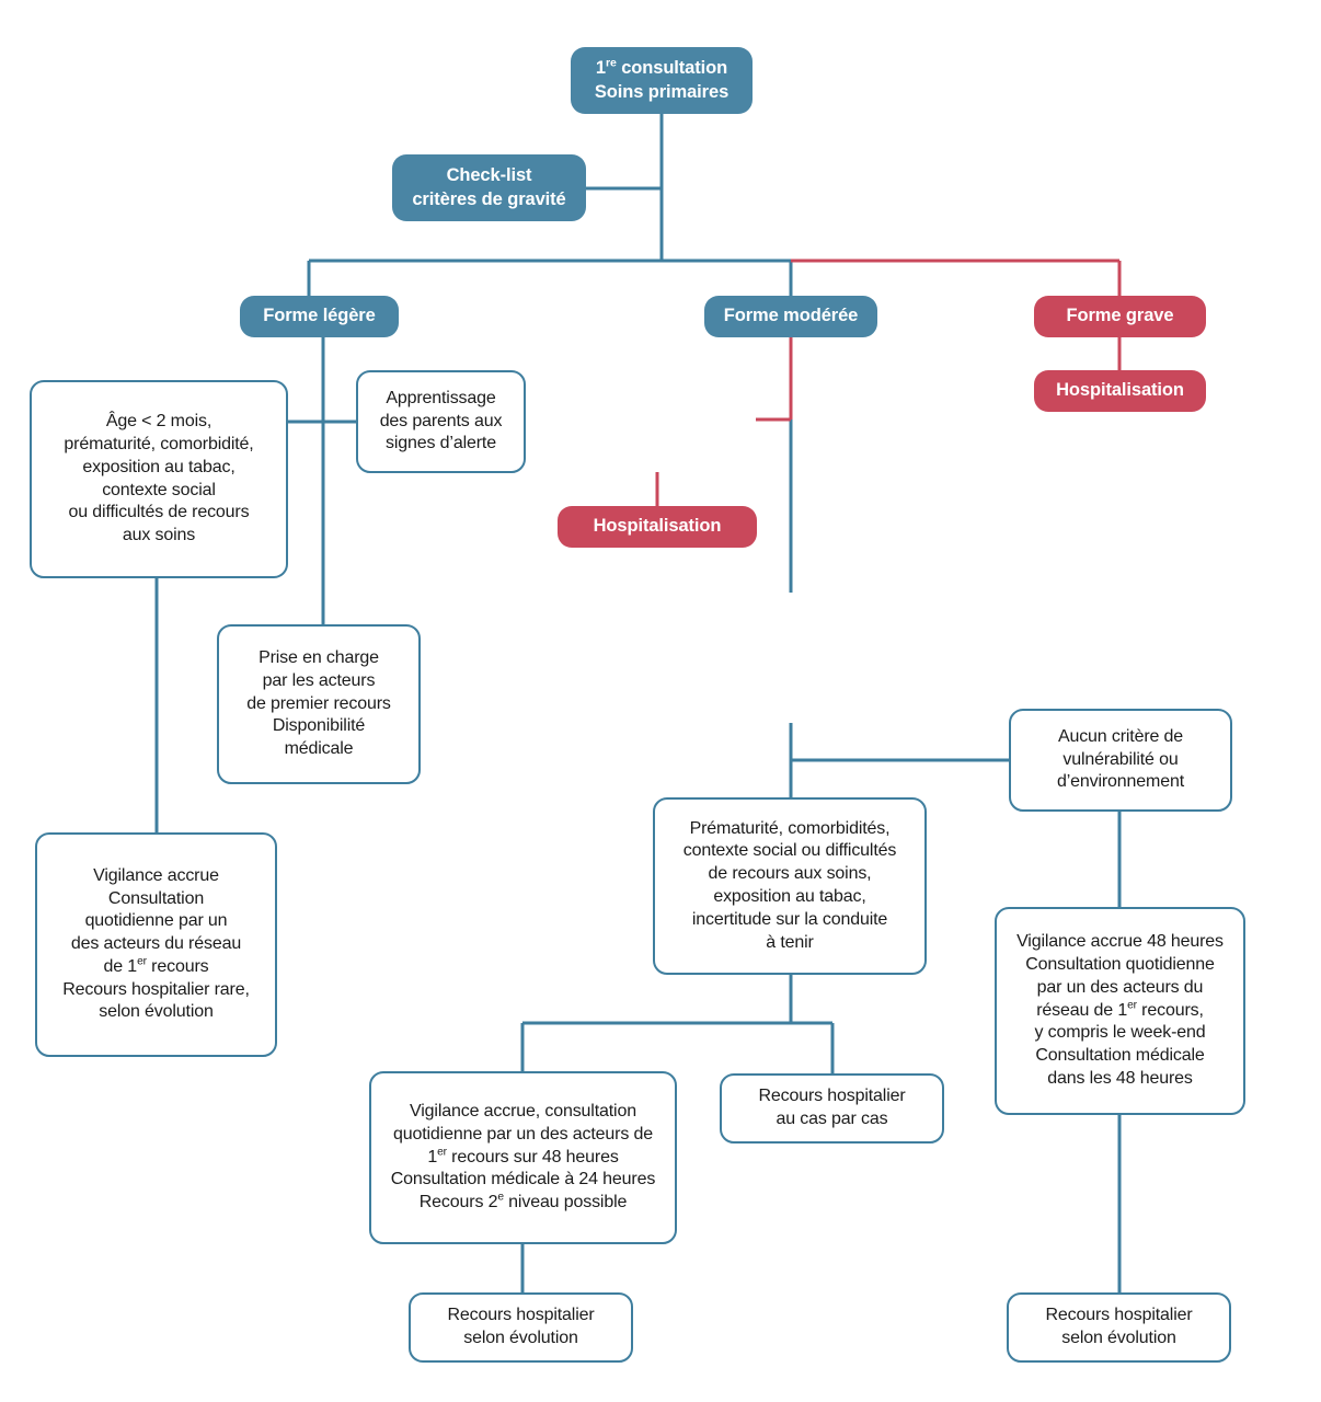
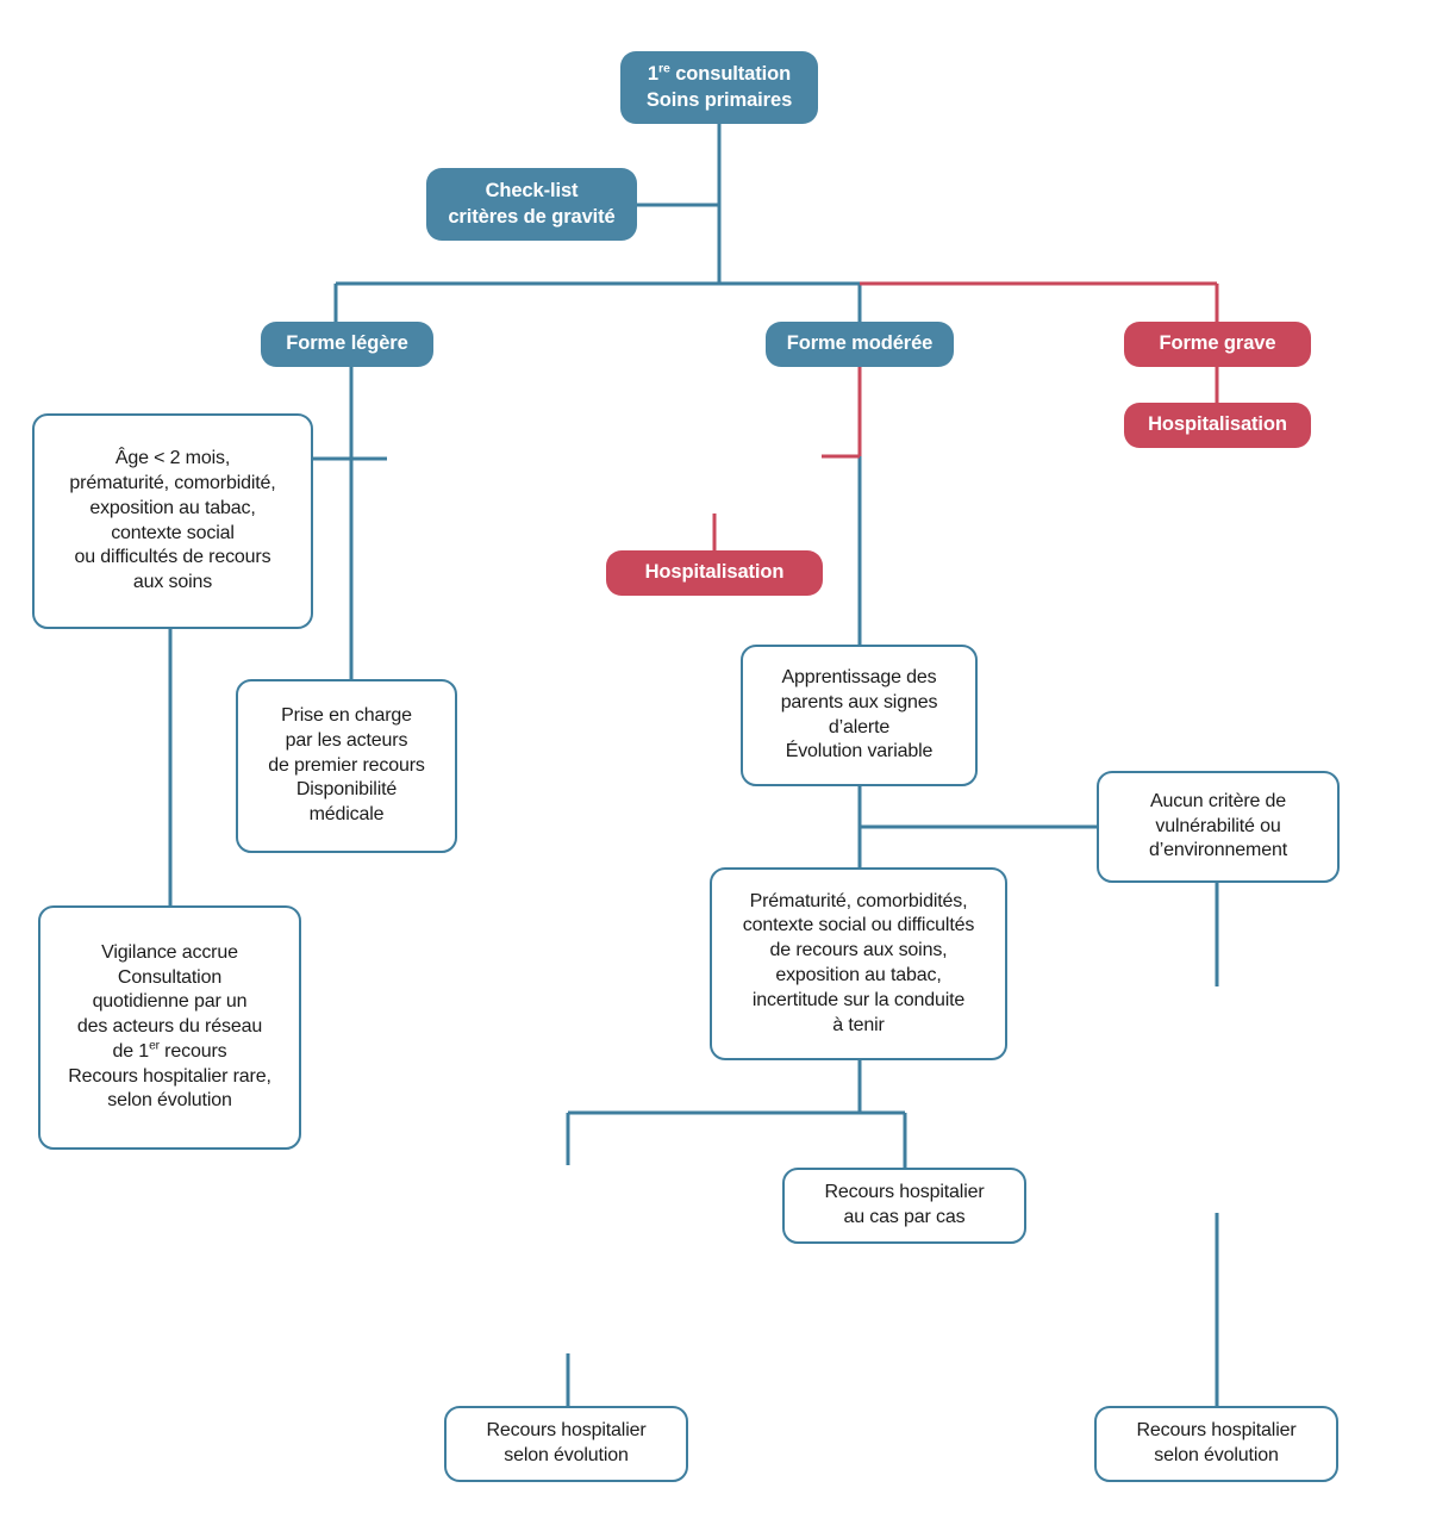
  1re consultation
  Soins primaires
  Check-list
  critères de gravité
  Forme légère
  Forme modérée
  Forme grave
  Hospitalisation
  Hospitalisation
  Âge < 2 mois,
  prématurité, comorbidité,
  exposition au tabac,
  contexte social
  ou difficultés de recours
  aux soins
- Apprentissage
- des parents aux
- signes d’alerte
  Prise en charge
  par les acteurs
  de premier recours
  Disponibilité
  médicale
  Vigilance accrue
  Consultation
  quotidienne par un
  des acteurs du réseau
  de 1er recours
  Recours hospitalier rare,
  selon évolution
+ Apprentissage des
+ parents aux signes
+ d’alerte
+ Évolution variable
  Aucun critère de
  vulnérabilité ou
  d’environnement
  Prématurité, comorbidités,
  contexte social ou difficultés
  de recours aux soins,
  exposition au tabac,
  incertitude sur la conduite
  à tenir
- Vigilance accrue 48 heures
- Consultation quotidienne
- par un des acteurs du
- réseau de 1er recours,
- y compris le week-end
- Consultation médicale
- dans les 48 heures
- Vigilance accrue, consultation
- quotidienne par un des acteurs de
- 1er recours sur 48 heures
- Consultation médicale à 24 heures
- Recours 2e niveau possible
  Recours hospitalier
  au cas par cas
  Recours hospitalier
  selon évolution
  Recours hospitalier
  selon évolution
